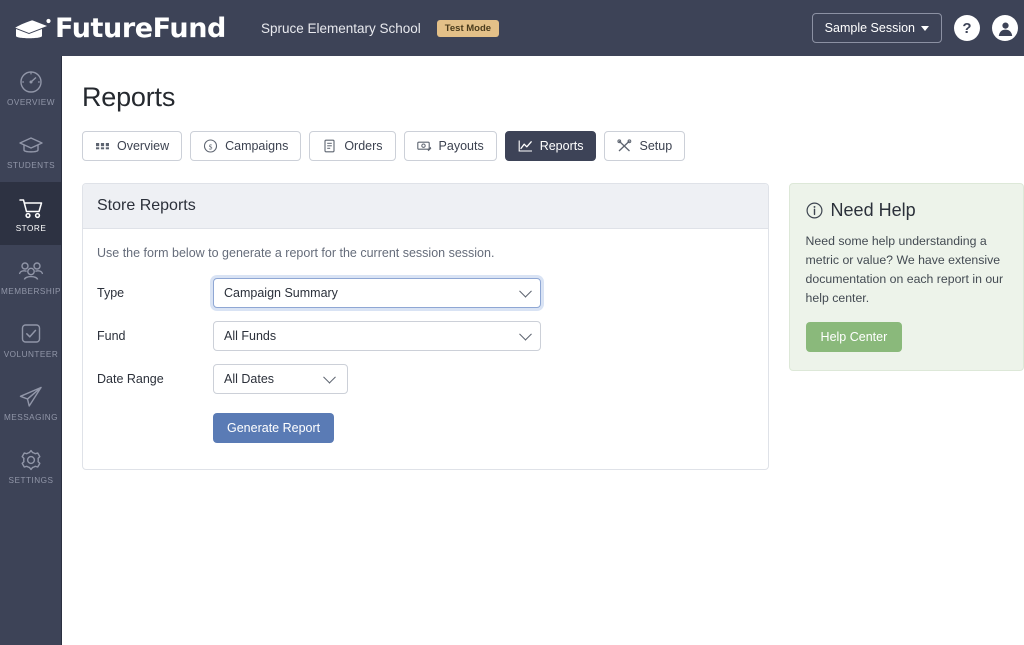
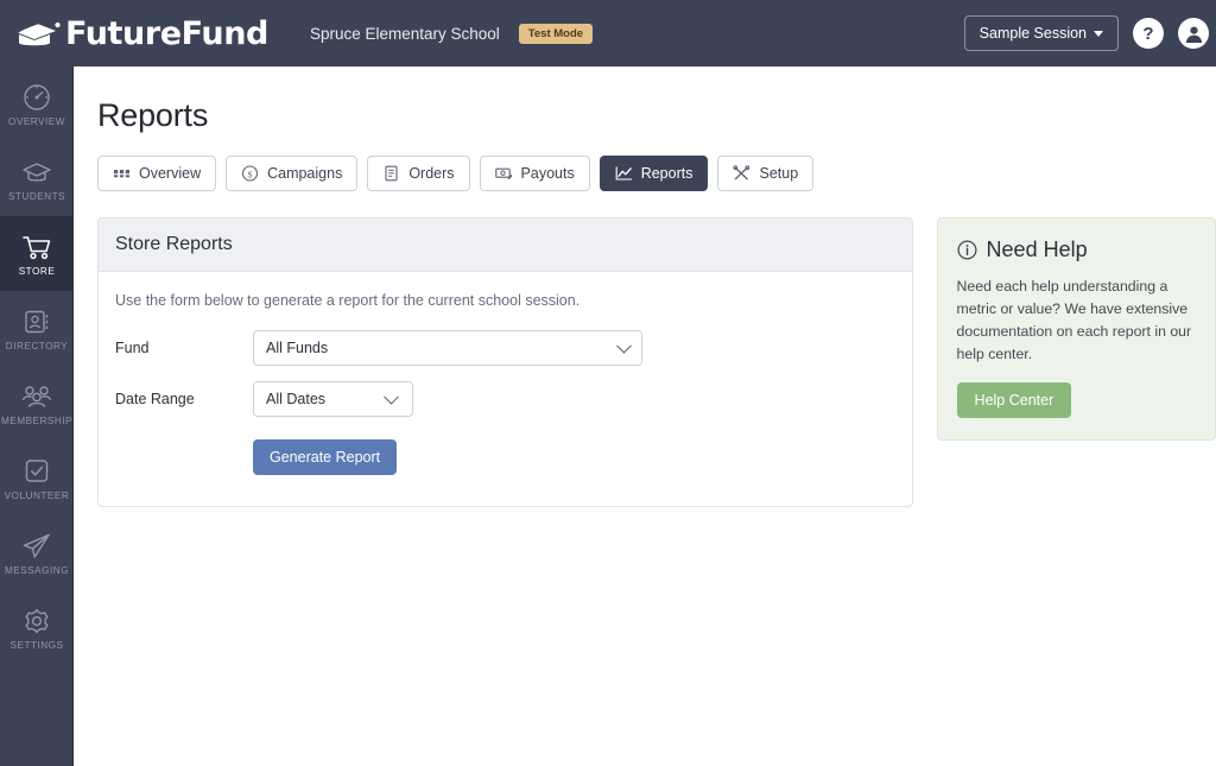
  FutureFund
  Spruce Elementary School
  Test Mode
  Sample Session
  ?
  OVERVIEW
  STUDENTS
  STORE
+ DIRECTORY
  MEMBERSHIP
  VOLUNTEER
  MESSAGING
  SETTINGS
  Reports
  Overview
  $
  Campaigns
  Orders
  Payouts
  Reports
  Setup
  Store Reports
- Use the form below to generate a report for the current session session.
+ Use the form below to generate a report for the current school session.
- Type
- Campaign Summary
  Fund
  All Funds
  Date Range
  All Dates
  Generate Report
  Need Help
- Need some help understanding a metric or value? We have extensive documentation on each report in our help center.
+ Need each help understanding a metric or value? We have extensive documentation on each report in our help center.
  Help Center
